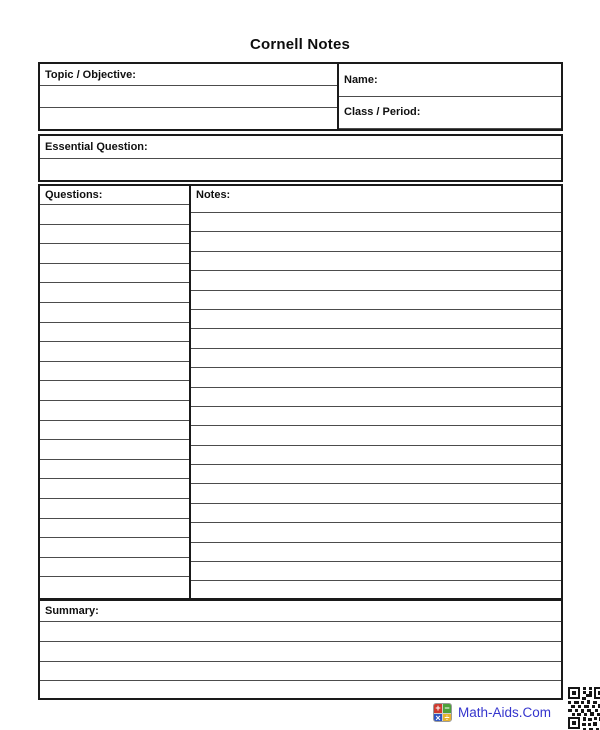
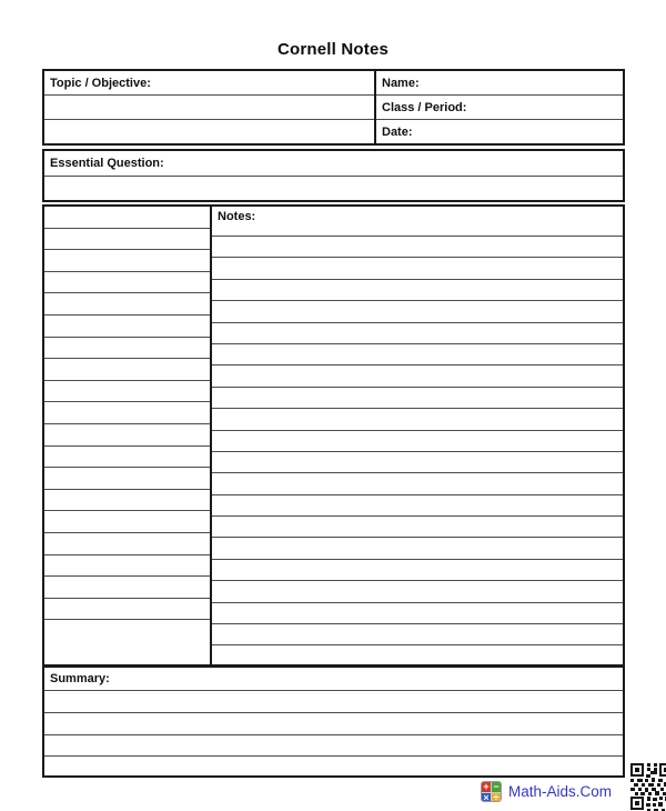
  Cornell Notes
  Topic / Objective:
  Name:
  Class / Period:
+ Date:
  Essential Question:
- Questions:
  Notes:
  Summary:
  +
  −
  ×
  ÷
  Math-Aids.Com
